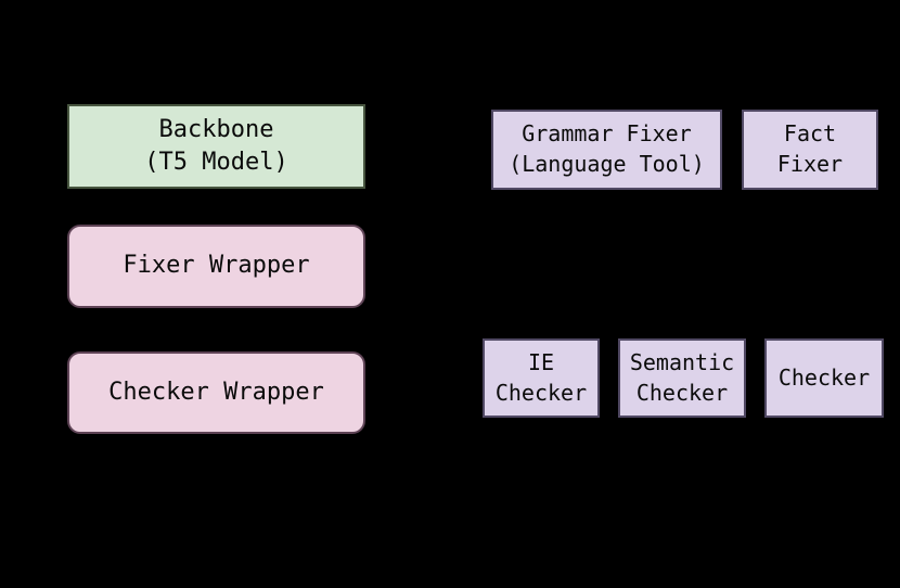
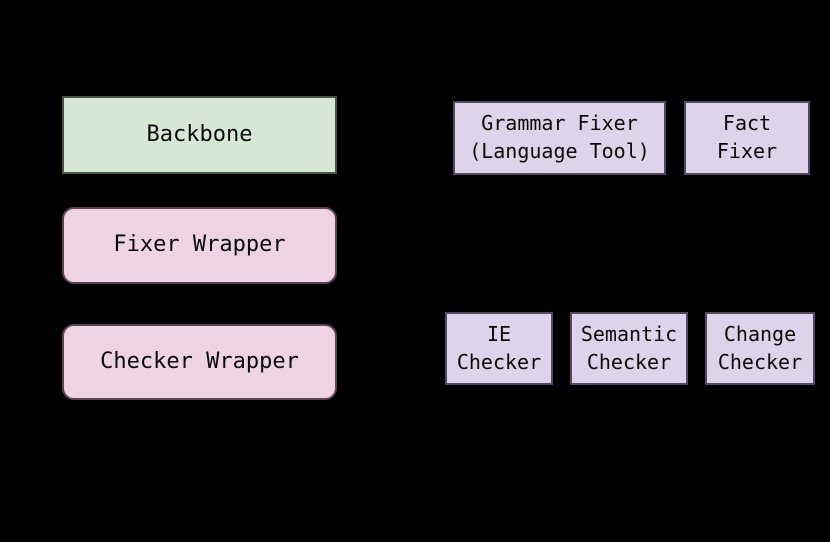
  Backbone
- (T5 Model)
  Fixer Wrapper
  Checker Wrapper
  Grammar Fixer
  (Language Tool)
  Fact
  Fixer
  IE
  Checker
  Semantic
  Checker
+ Change
  Checker
